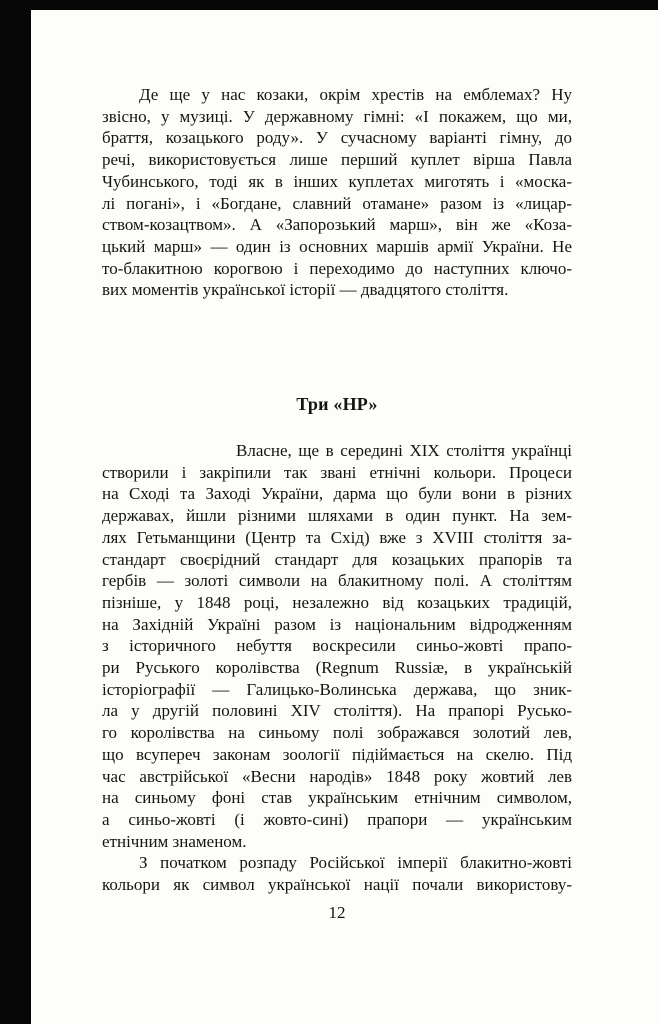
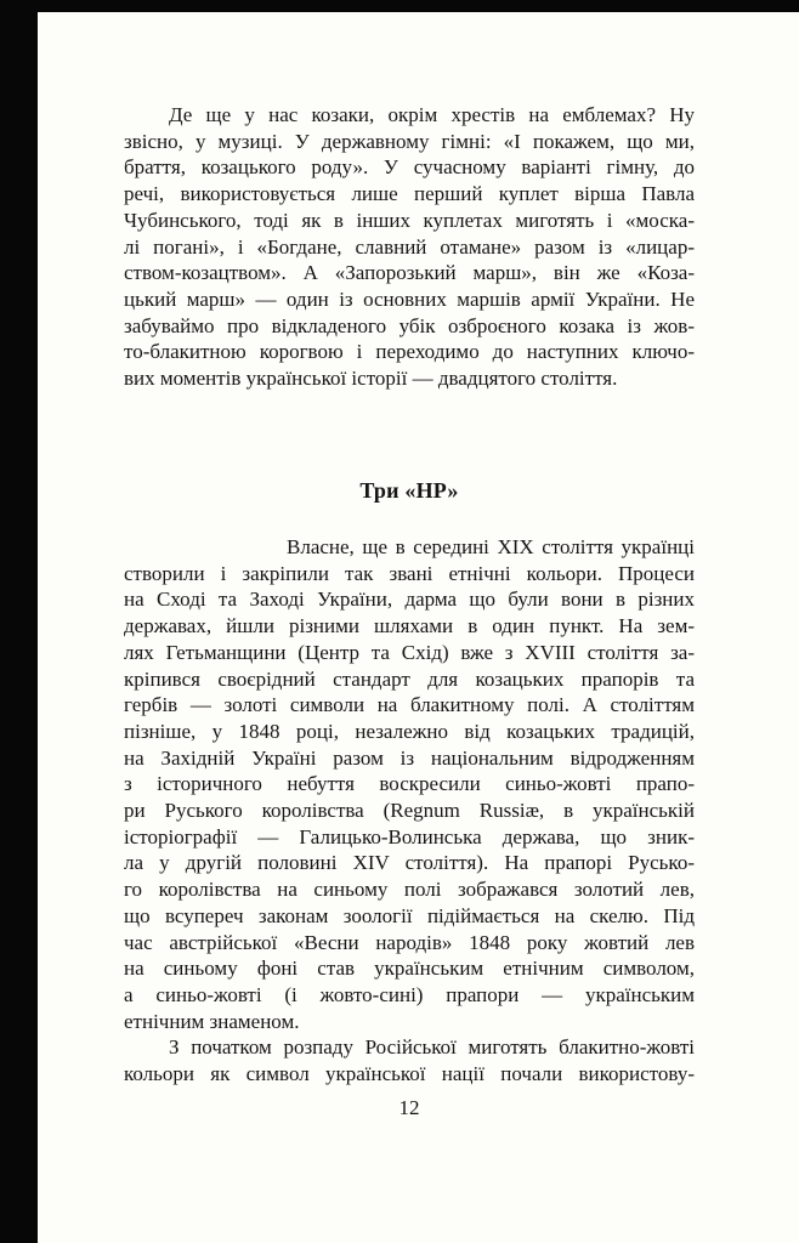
  Де ще у нас козаки, окрім хрестів на емблемах? Ну
  звісно, у музиці. У державному гімні: «І покажем, що ми,
  браття, козацького роду». У сучасному варіанті гімну, до
  речі, використовується лише перший куплет вірша Павла
  Чубинського, тоді як в інших куплетах миготять і «моска-
  лі погані», і «Богдане, славний отамане» разом із «лицар-
  ством-козацтвом». А «Запорозький марш», він же «Коза-
  цький марш» — один із основних маршів армії України. Не
+ забуваймо про відкладеного убік озброєного козака із жов-
  то-блакитною корогвою і переходимо до наступних ключо-
  вих моментів української історії — двадцятого століття.
  Три «НР»
  Власне, ще в середині XIX століття українці
  створили і закріпили так звані етнічні кольори. Процеси
  на Сході та Заході України, дарма що були вони в різних
  державах, йшли різними шляхами в один пункт. На зем-
  лях Гетьманщини (Центр та Схід) вже з XVIII століття за-
- стандарт своєрідний стандарт для козацьких прапорів та
+ кріпився своєрідний стандарт для козацьких прапорів та
  гербів — золоті символи на блакитному полі. А століттям
  пізніше, у 1848 році, незалежно від козацьких традицій,
  на Західній Україні разом із національним відродженням
  з історичного небуття воскресили синьо-жовті прапо-
  ри Руського королівства (Regnum Russiæ, в українській
  історіографії — Галицько-Волинська держава, що зник-
  ла у другій половині XIV століття). На прапорі Русько-
  го королівства на синьому полі зображався золотий лев,
  що всупереч законам зоології підіймається на скелю. Під
  час австрійської «Весни народів» 1848 року жовтий лев
  на синьому фоні став українським етнічним символом,
  а синьо-жовті (і жовто-сині) прапори — українським
  етнічним знаменом.
- З початком розпаду Російської імперії блакитно-жовті
+ З початком розпаду Російської миготять блакитно-жовті
  кольори як символ української нації почали використову-
  12
